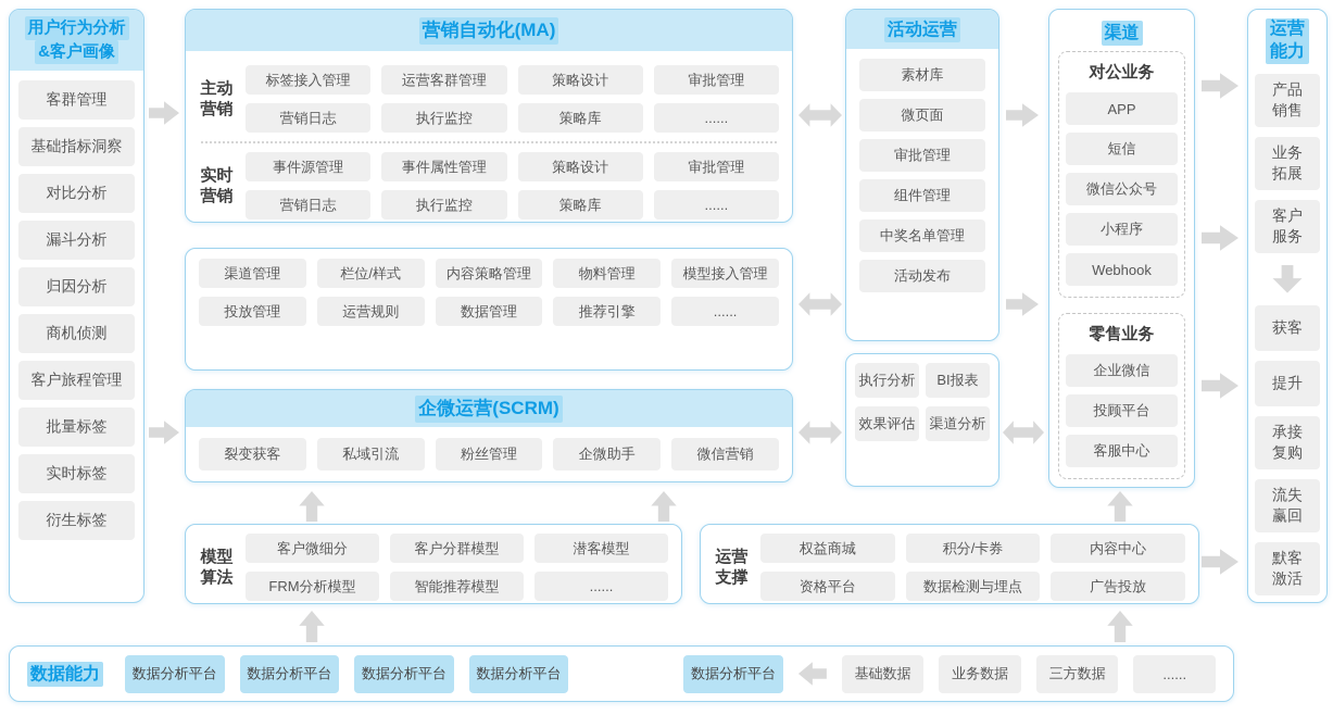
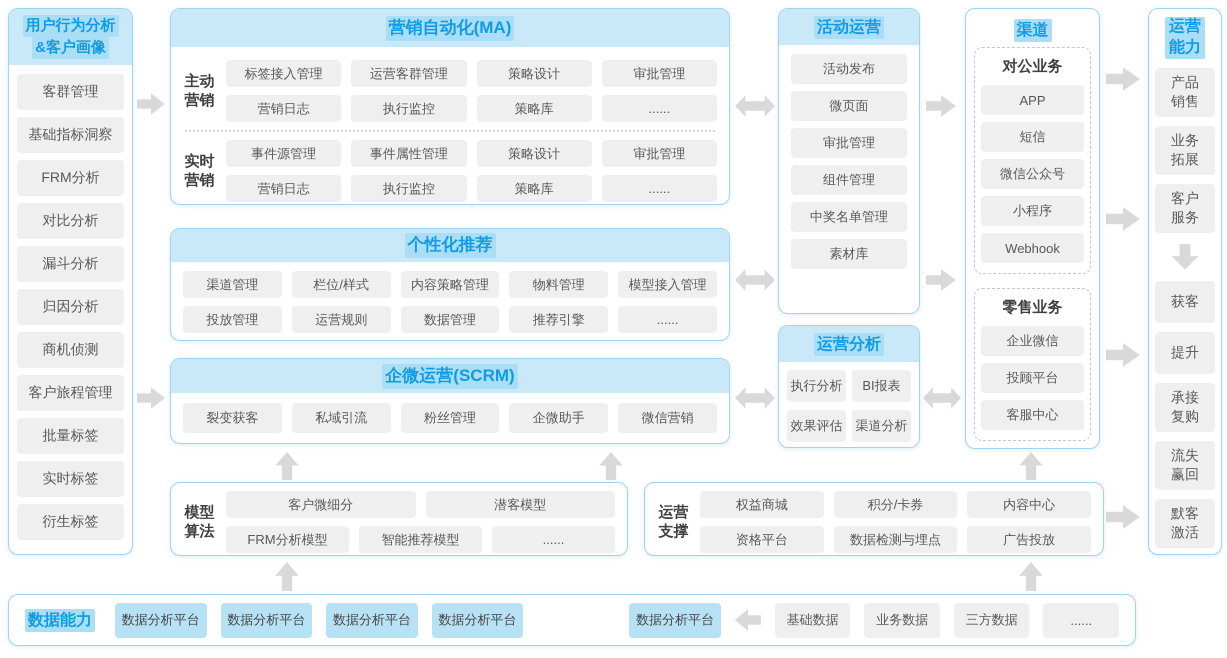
  用户行为分析
  &客户画像
  客群管理
  基础指标洞察
+ FRM分析
  对比分析
  漏斗分析
  归因分析
  商机侦测
  客户旅程管理
  批量标签
  实时标签
  衍生标签
  营销自动化(MA)
  主动营销
  标签接入管理
  运营客群管理
  策略设计
  审批管理
  营销日志
  执行监控
  策略库
  ......
  实时营销
  事件源管理
  事件属性管理
  策略设计
  审批管理
  营销日志
  执行监控
  策略库
  ......
+ 个性化推荐
  渠道管理
  栏位/样式
  内容策略管理
  物料管理
  模型接入管理
  投放管理
  运营规则
  数据管理
  推荐引擎
  ......
  企微运营(SCRM)
  裂变获客
  私域引流
  粉丝管理
  企微助手
  微信营销
  模型算法
  客户微细分
- 客户分群模型
  潜客模型
  FRM分析模型
  智能推荐模型
  ......
  运营支撑
  权益商城
  积分/卡券
  内容中心
  资格平台
  数据检测与埋点
  广告投放
  活动运营
- 素材库
+ 活动发布
  微页面
  审批管理
  组件管理
  中奖名单管理
- 活动发布
+ 素材库
+ 运营分析
  执行分析
  BI报表
  效果评估
  渠道分析
  渠道
  对公业务
  APP
  短信
  微信公众号
  小程序
  Webhook
  零售业务
  企业微信
  投顾平台
  客服中心
  运营能力
  产品销售
  业务拓展
  客户服务
  获客
  提升
  承接复购
  流失赢回
  默客激活
  数据能力
  数据分析平台
  数据分析平台
  数据分析平台
  数据分析平台
  数据分析平台
  基础数据
  业务数据
  三方数据
  ......
